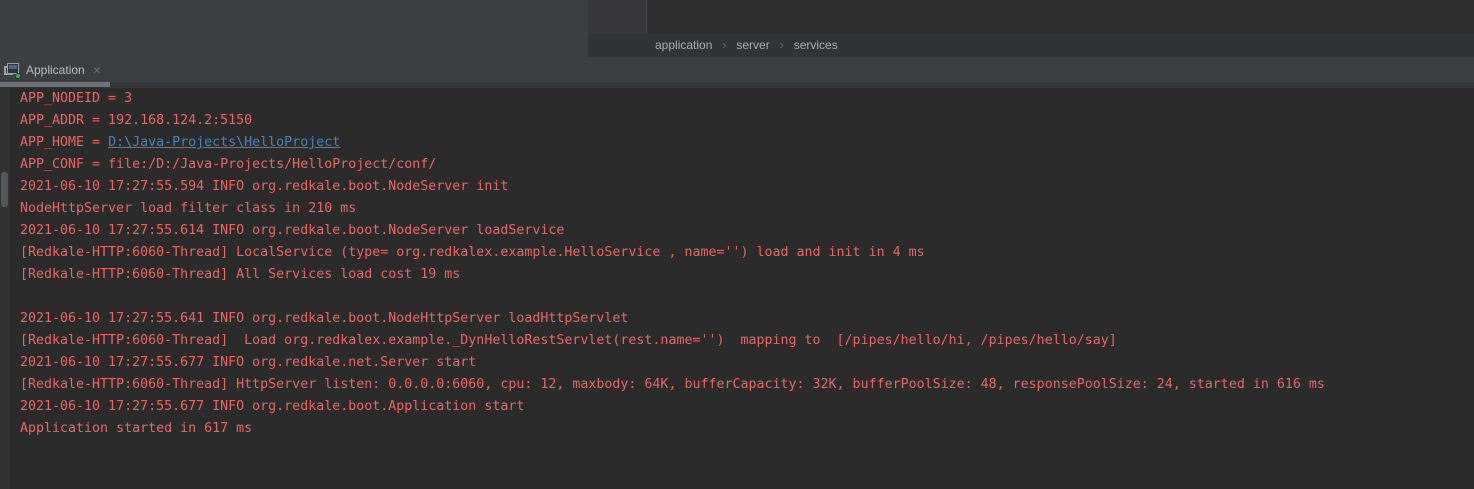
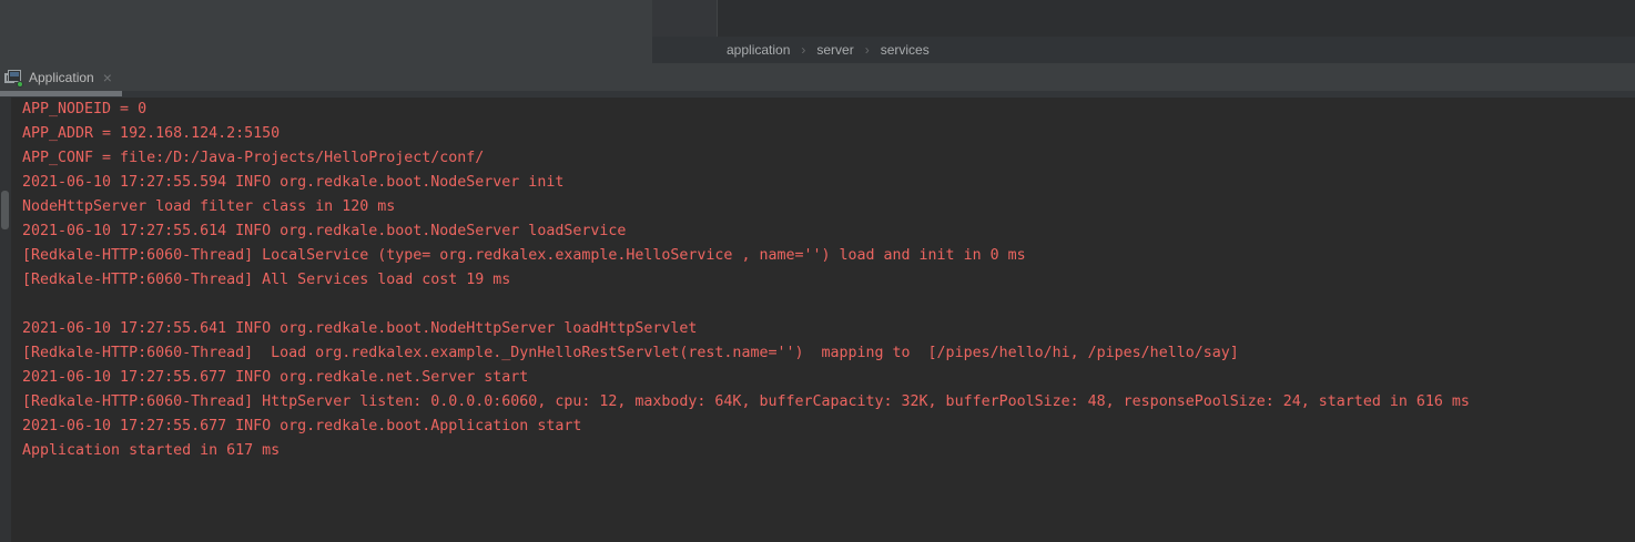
  application
  ›
  server
  ›
  services
  Application
  ×
- APP_NODEID = 3
+ APP_NODEID = 0
  APP_ADDR = 192.168.124.2:5150
- APP_HOME = D:\Java-Projects\HelloProject
  APP_CONF = file:/D:/Java-Projects/HelloProject/conf/
  2021-06-10 17:27:55.594 INFO org.redkale.boot.NodeServer init
- NodeHttpServer load filter class in 210 ms
+ NodeHttpServer load filter class in 120 ms
  2021-06-10 17:27:55.614 INFO org.redkale.boot.NodeServer loadService
- [Redkale-HTTP:6060-Thread] LocalService (type= org.redkalex.example.HelloService , name='') load and init in 4 ms
+ [Redkale-HTTP:6060-Thread] LocalService (type= org.redkalex.example.HelloService , name='') load and init in 0 ms
  [Redkale-HTTP:6060-Thread] All Services load cost 19 ms
  2021-06-10 17:27:55.641 INFO org.redkale.boot.NodeHttpServer loadHttpServlet
  [Redkale-HTTP:6060-Thread] Load org.redkalex.example._DynHelloRestServlet(rest.name='') mapping to [/pipes/hello/hi, /pipes/hello/say]
  2021-06-10 17:27:55.677 INFO org.redkale.net.Server start
  [Redkale-HTTP:6060-Thread] HttpServer listen: 0.0.0.0:6060, cpu: 12, maxbody: 64K, bufferCapacity: 32K, bufferPoolSize: 48, responsePoolSize: 24, started in 616 ms
  2021-06-10 17:27:55.677 INFO org.redkale.boot.Application start
  Application started in 617 ms
